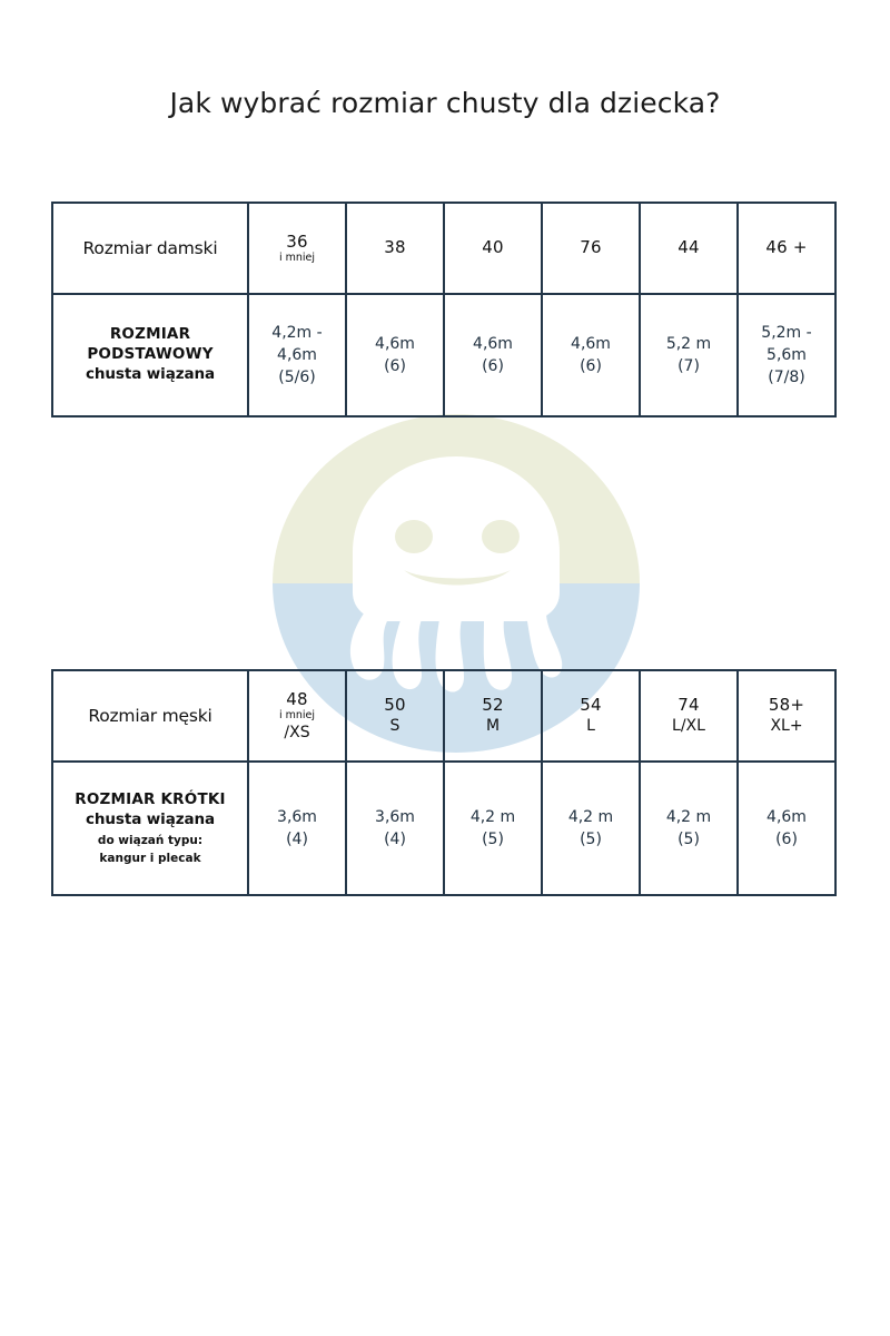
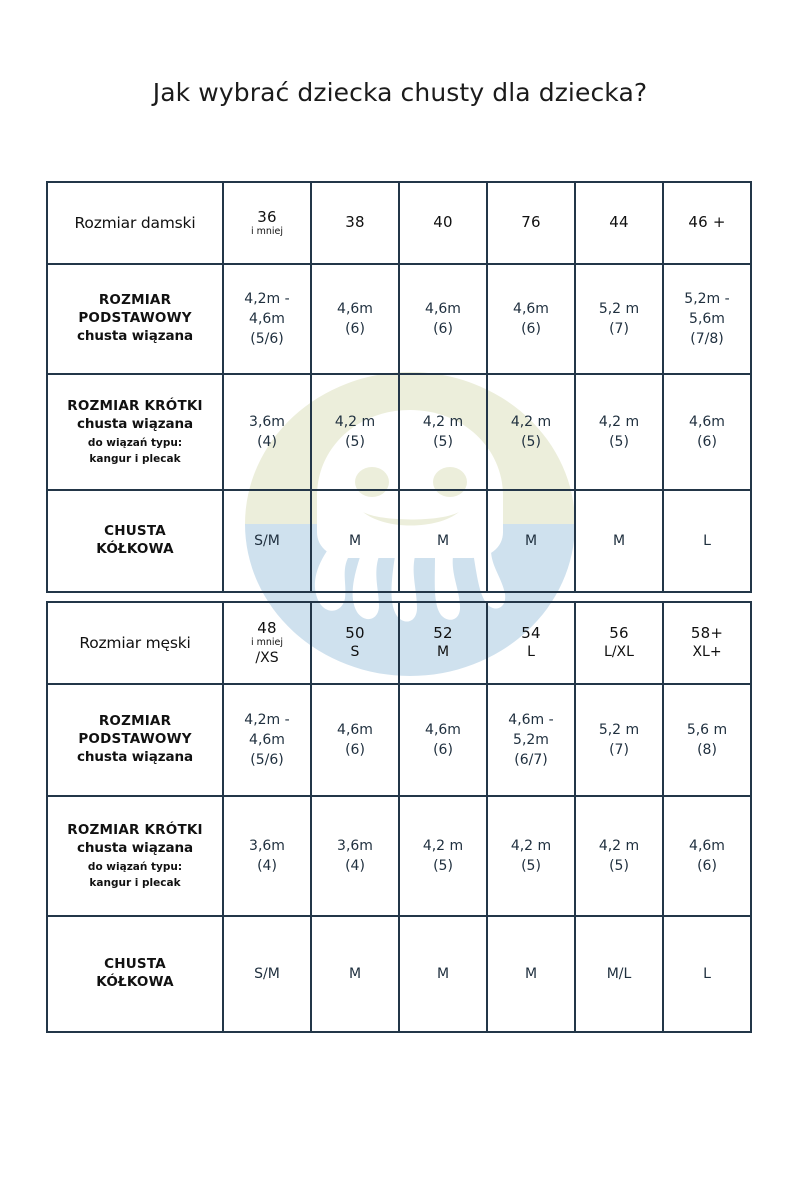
- Jak wybrać rozmiar chusty dla dziecka?
+ Jak wybrać dziecka chusty dla dziecka?
  Rozmiar damski	36 i mniej	38	40	76	44	46 +
  ROZMIAR PODSTAWOWY chusta wiązana	4,2m - 4,6m (5/6)	4,6m (6)	4,6m (6)	4,6m (6)	5,2 m (7)	5,2m - 5,6m (7/8)
+ ROZMIAR KRÓTKI chusta wiązana do wiązań typu: kangur i plecak	3,6m (4)	4,2 m (5)	4,2 m (5)	4,2 m (5)	4,2 m (5)	4,6m (6)
+ CHUSTA KÓŁKOWA	S/M	M	M	M	M	L
- Rozmiar męski	48 i mniej /XS	50 S	52 M	54 L	74 L/XL	58+ XL+
+ Rozmiar męski	48 i mniej /XS	50 S	52 M	54 L	56 L/XL	58+ XL+
+ ROZMIAR PODSTAWOWY chusta wiązana	4,2m - 4,6m (5/6)	4,6m (6)	4,6m (6)	4,6m - 5,2m (6/7)	5,2 m (7)	5,6 m (8)
  ROZMIAR KRÓTKI chusta wiązana do wiązań typu: kangur i plecak	3,6m (4)	3,6m (4)	4,2 m (5)	4,2 m (5)	4,2 m (5)	4,6m (6)
+ CHUSTA KÓŁKOWA	S/M	M	M	M	M/L	L
